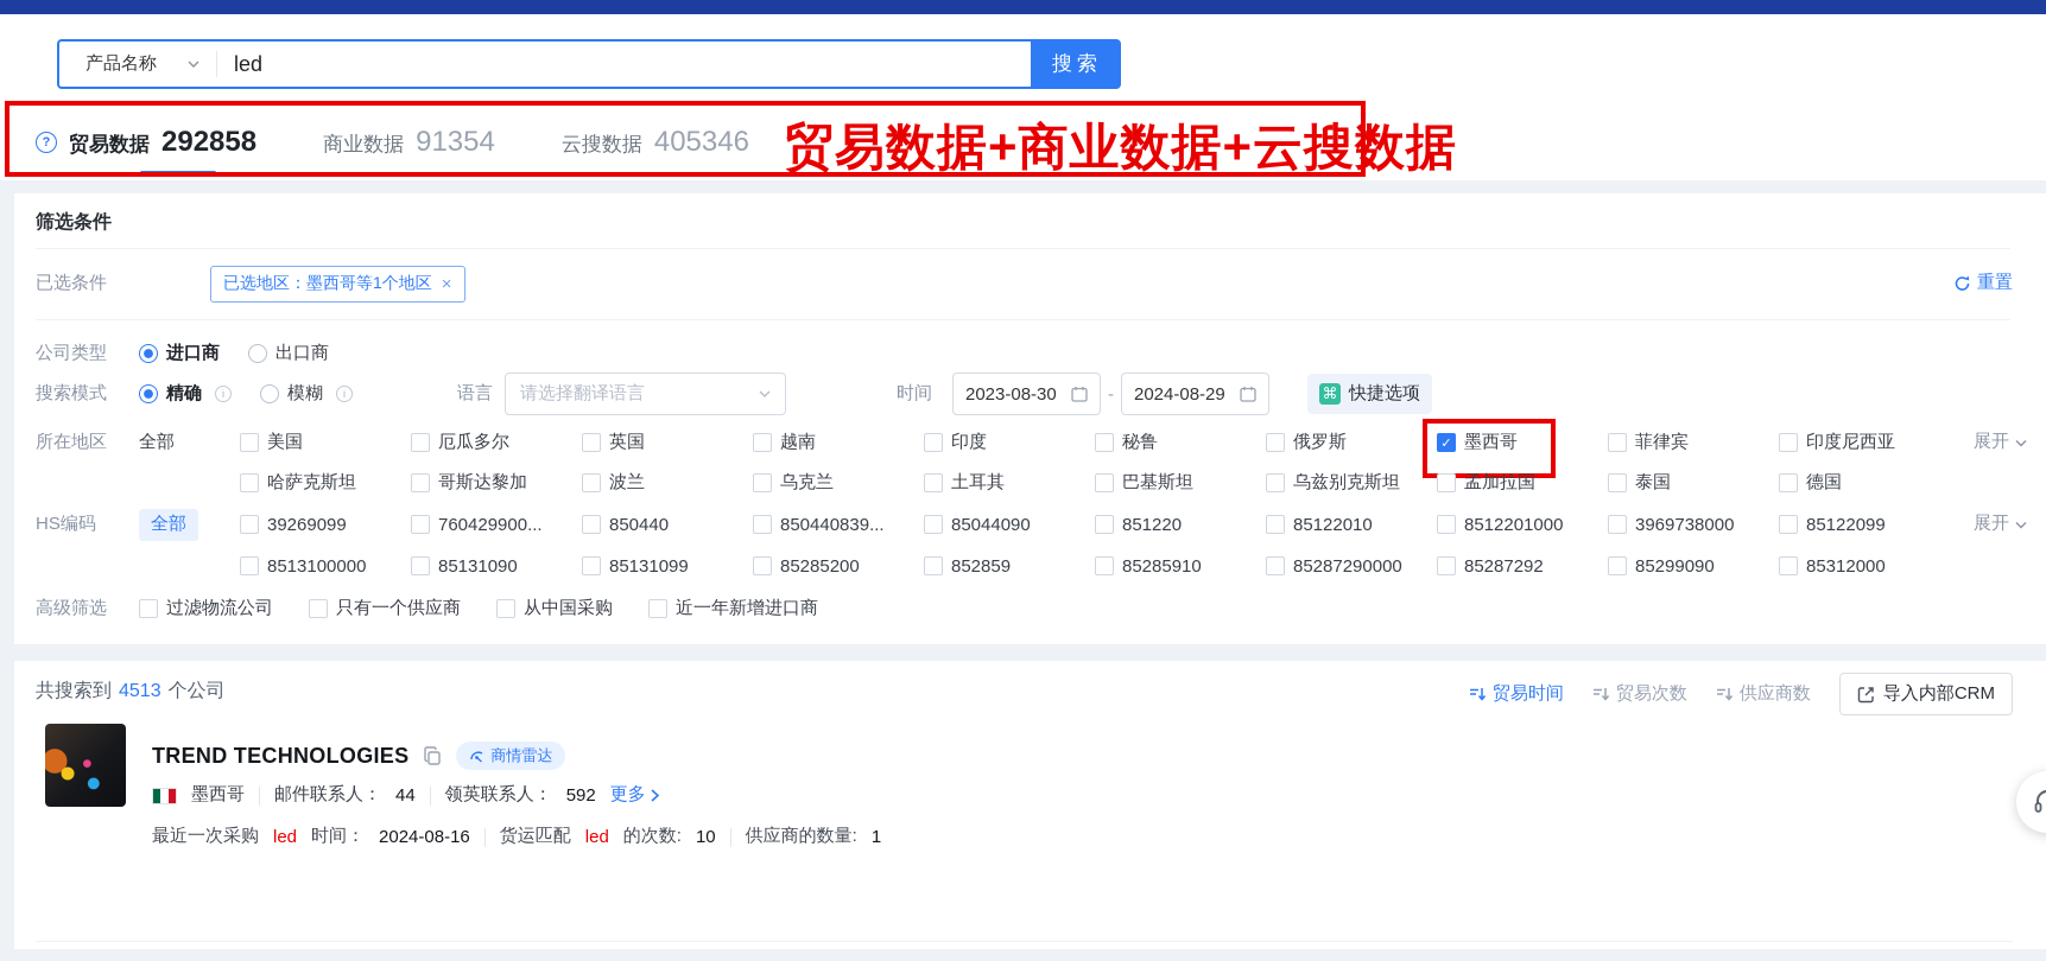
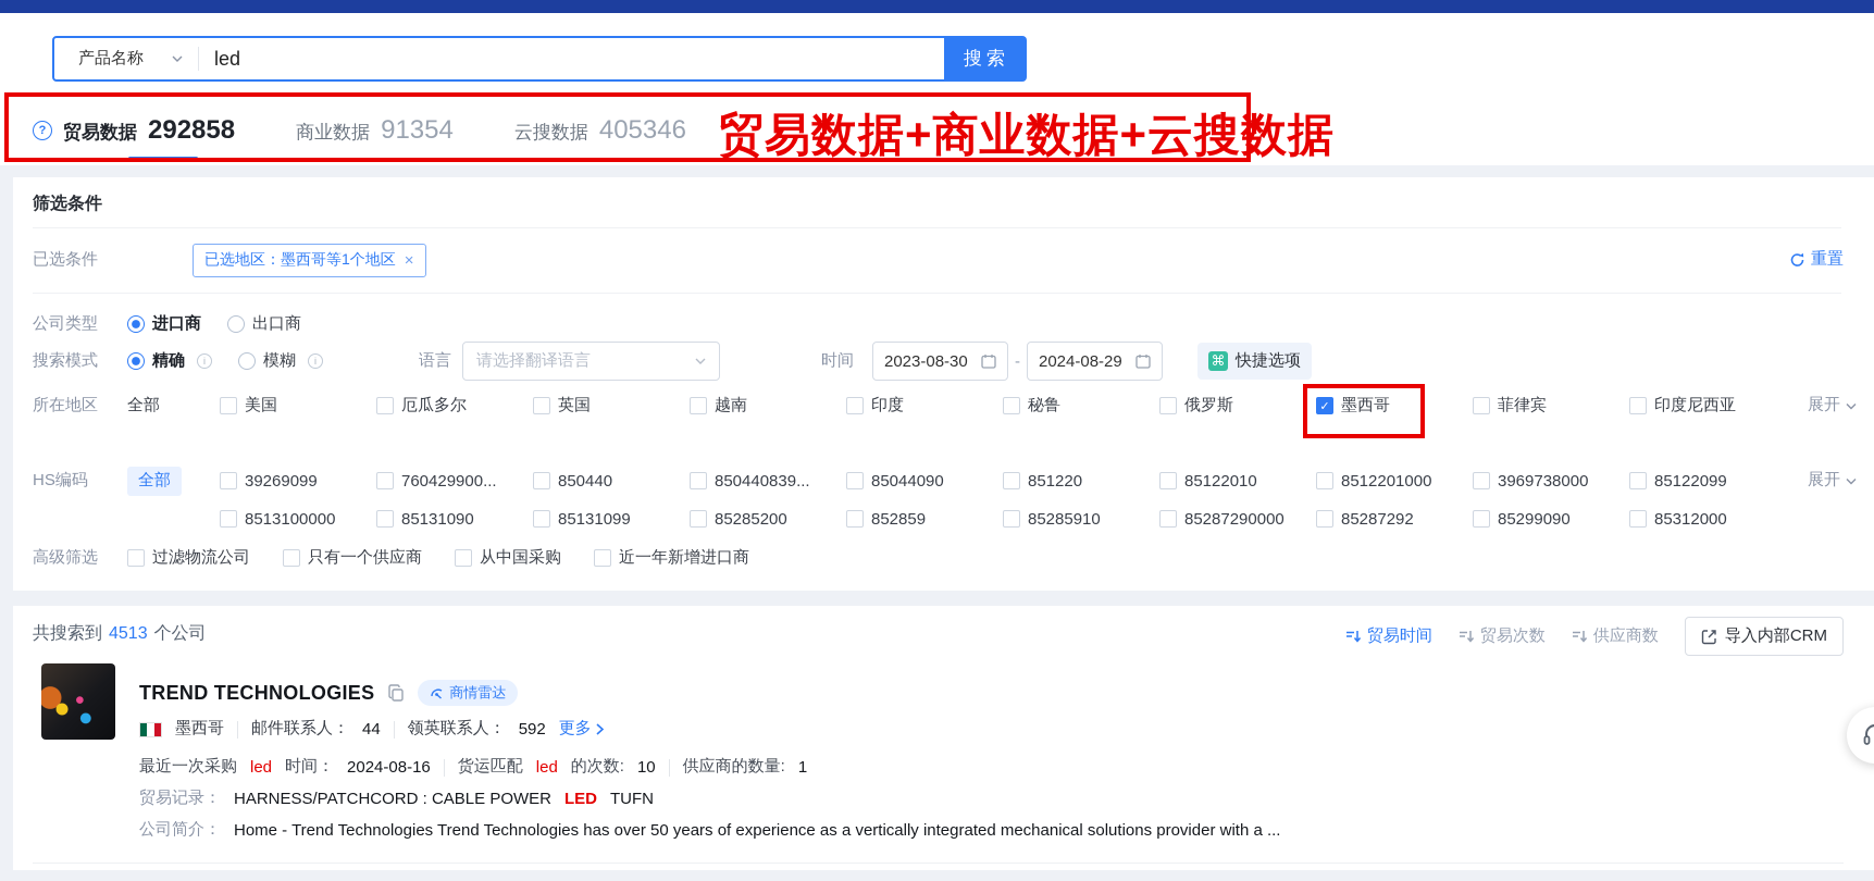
  产品名称
  led
  搜索
  ?
  贸易数据
  292858
  商业数据
  91354
  云搜数据
  405346
  贸易数据+商业数据+云搜数据
  筛选条件
  已选条件
  已选地区：墨西哥等1个地区
  ×
  重置
  公司类型
  进口商
  出口商
  搜索模式
  精确
  i
  模糊
  i
  语言
  请选择翻译语言
  时间
  2023-08-30
  -
  2024-08-29
  ⌘
  快捷选项
  所在地区
  全部
  美国
  厄瓜多尔
  英国
  越南
  印度
  秘鲁
  俄罗斯
  墨西哥
  菲律宾
  印度尼西亚
  展开
- 哈萨克斯坦
- 哥斯达黎加
- 波兰
- 乌克兰
- 土耳其
- 巴基斯坦
- 乌兹别克斯坦
- 孟加拉国
- 泰国
- 德国
  HS编码
  全部
  39269099
  760429900...
  850440
  850440839...
  85044090
  851220
  85122010
  8512201000
  3969738000
  85122099
  展开
  8513100000
  85131090
  85131099
  85285200
  852859
  85285910
  85287290000
  85287292
  85299090
  85312000
  高级筛选
  过滤物流公司
  只有一个供应商
  从中国采购
  近一年新增进口商
  共搜索到
  4513
  个公司
  贸易时间
  贸易次数
  供应商数
  导入内部CRM
  TREND TECHNOLOGIES
  商情雷达
  墨西哥
  邮件联系人：
  44
  领英联系人：
  592
  更多
  最近一次采购
  led
  时间：
  2024-08-16
  货运匹配
  led
  的次数:
  10
  供应商的数量:
  1
+ 贸易记录：
+ HARNESS/PATCHCORD : CABLE POWER
+ LED
+ TUFN
+ 公司简介：
+ Home - Trend Technologies Trend Technologies has over 50 years of experience as a vertically integrated mechanical solutions provider with a ...
